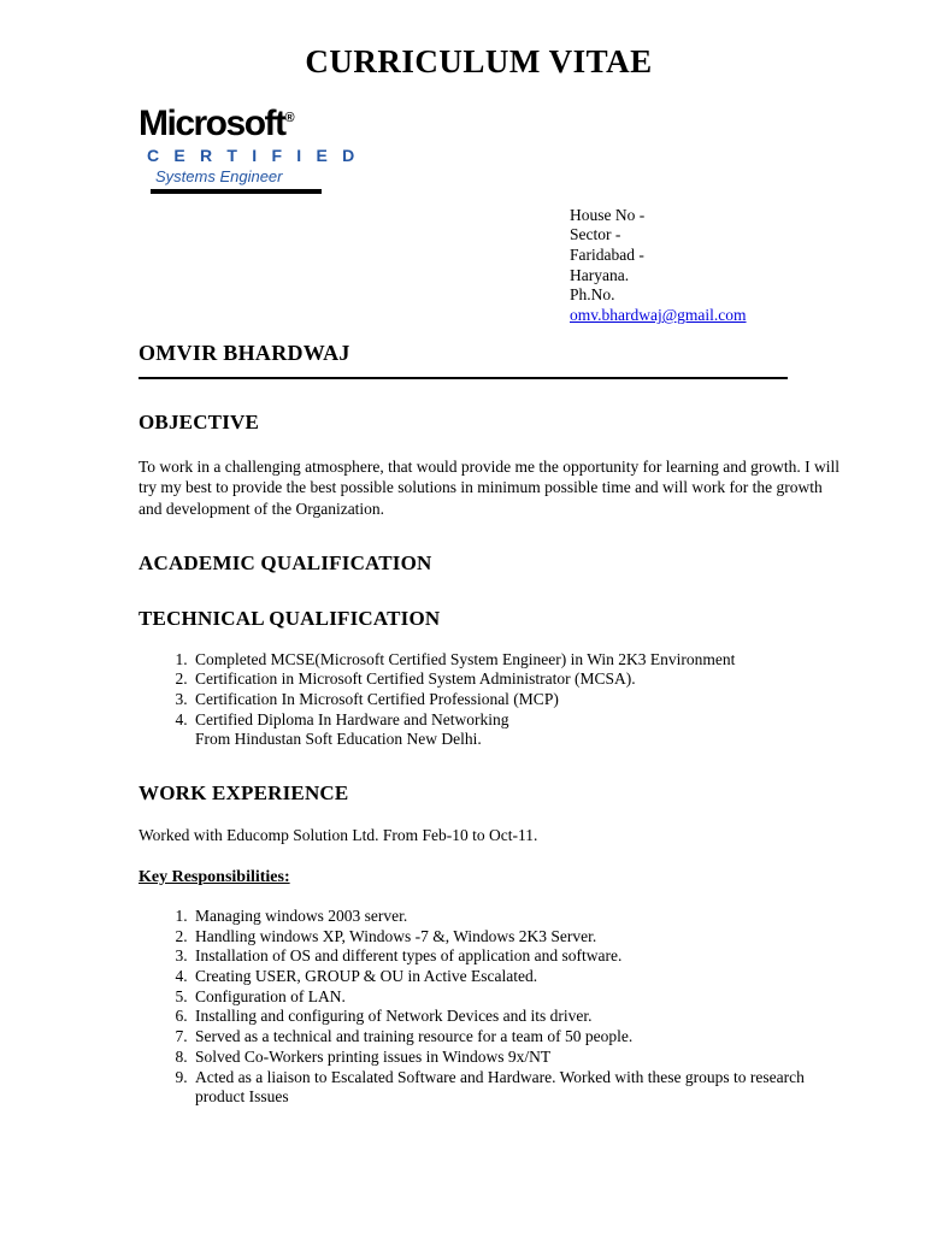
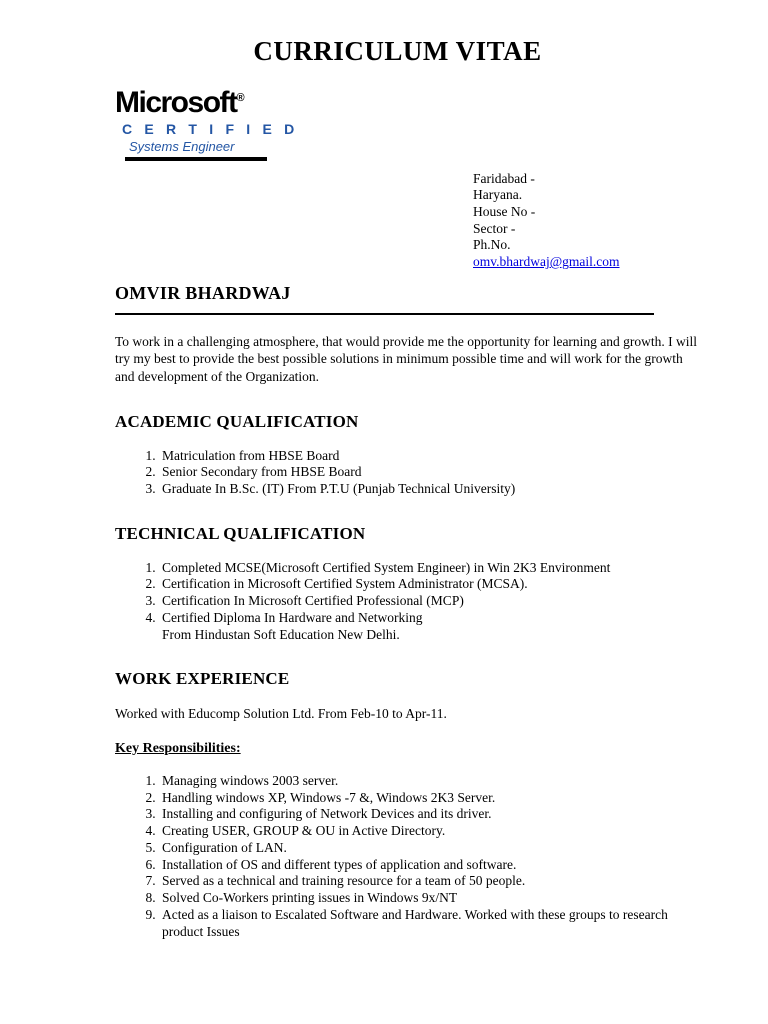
  CURRICULUM VITAE
  Microsoft®
  C E R T I F I E D
  Systems Engineer
- House No -
+ Faridabad -
- Sector -
+ Haryana.
- Faridabad -
+ House No -
- Haryana.
+ Sector -
  Ph.No.
  omv.bhardwaj@gmail.com
  OMVIR BHARDWAJ
- OBJECTIVE
  To work in a challenging atmosphere, that would provide me the opportunity for learning and growth. I will try my best to provide the best possible solutions in minimum possible time and will work for the growth and development of the Organization.
  ACADEMIC QUALIFICATION
+ Matriculation from HBSE Board
+ Senior Secondary from HBSE Board
+ Graduate In B.Sc. (IT) From P.T.U (Punjab Technical University)
  TECHNICAL QUALIFICATION
  Completed MCSE(Microsoft Certified System Engineer) in Win 2K3 Environment
  Certification in Microsoft Certified System Administrator (MCSA).
  Certification In Microsoft Certified Professional (MCP)
  Certified Diploma In Hardware and Networking
  From Hindustan Soft Education New Delhi.
  WORK EXPERIENCE
- Worked with Educomp Solution Ltd. From Feb-10 to Oct-11.
+ Worked with Educomp Solution Ltd. From Feb-10 to Apr-11.
  Key Responsibilities:
  Managing windows 2003 server.
  Handling windows XP, Windows -7 &, Windows 2K3 Server.
- Installation of OS and different types of application and software.
+ Installing and configuring of Network Devices and its driver.
- Creating USER, GROUP & OU in Active Escalated.
+ Creating USER, GROUP & OU in Active Directory.
  Configuration of LAN.
- Installing and configuring of Network Devices and its driver.
+ Installation of OS and different types of application and software.
  Served as a technical and training resource for a team of 50 people.
  Solved Co-Workers printing issues in Windows 9x/NT
  Acted as a liaison to Escalated Software and Hardware. Worked with these groups to research product Issues
